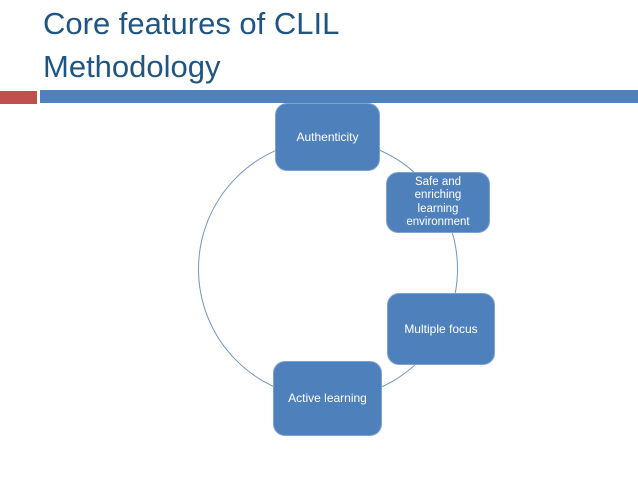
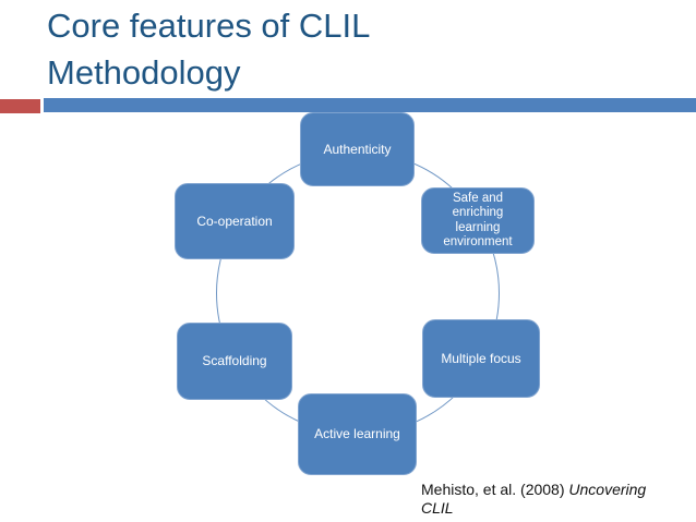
  Core features of CLIL
  Methodology
  Authenticity
  Safe and enriching learning environment
  Multiple focus
  Active learning
+ Scaffolding
+ Co-operation
+ Mehisto, et al. (2008) Uncovering CLIL
